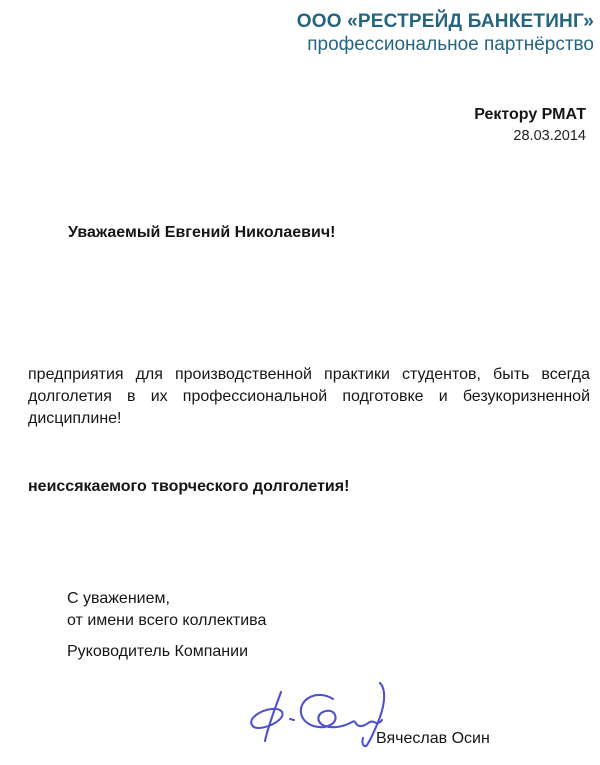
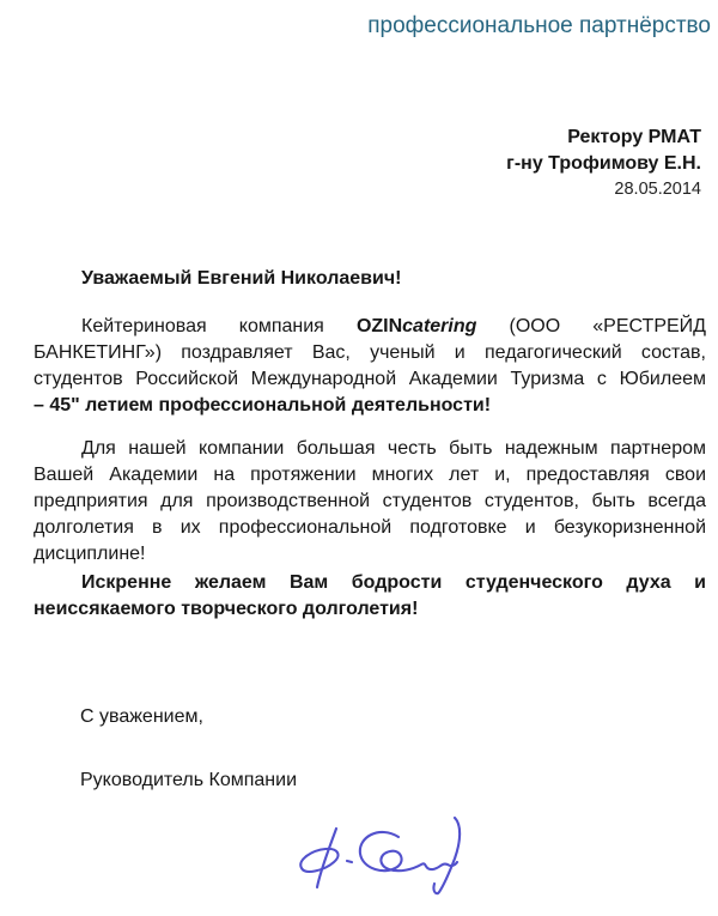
- ООО «РЕСТРЕЙД БАНКЕТИНГ»
  профессиональное партнёрство
  Ректору РМАТ
+ г-ну Трофимову Е.Н.
- 28.03.2014
+ 28.05.2014
  Уважаемый Евгений Николаевич!
+ Кейтериновая компания OZINcatering (ООО «РЕСТРЕЙД
+ БАНКЕТИНГ») поздравляет Вас, ученый и педагогический состав,
+ студентов Российской Международной Академии Туризма с Юбилеем
+ – 45" летием профессиональной деятельности!
+ Для нашей компании большая честь быть надежным партнером
+ Вашей Академии на протяжении многих лет и, предоставляя свои
- предприятия для производственной практики студентов, быть всегда
+ предприятия для производственной студентов студентов, быть всегда
  долголетия в их профессиональной подготовке и безукоризненной
  дисциплине!
+ Искренне желаем Вам бодрости студенческого духа и
  неиссякаемого творческого долголетия!
  С уважением,
- от имени всего коллектива
  Руководитель Компании
- Вячеслав Осин
